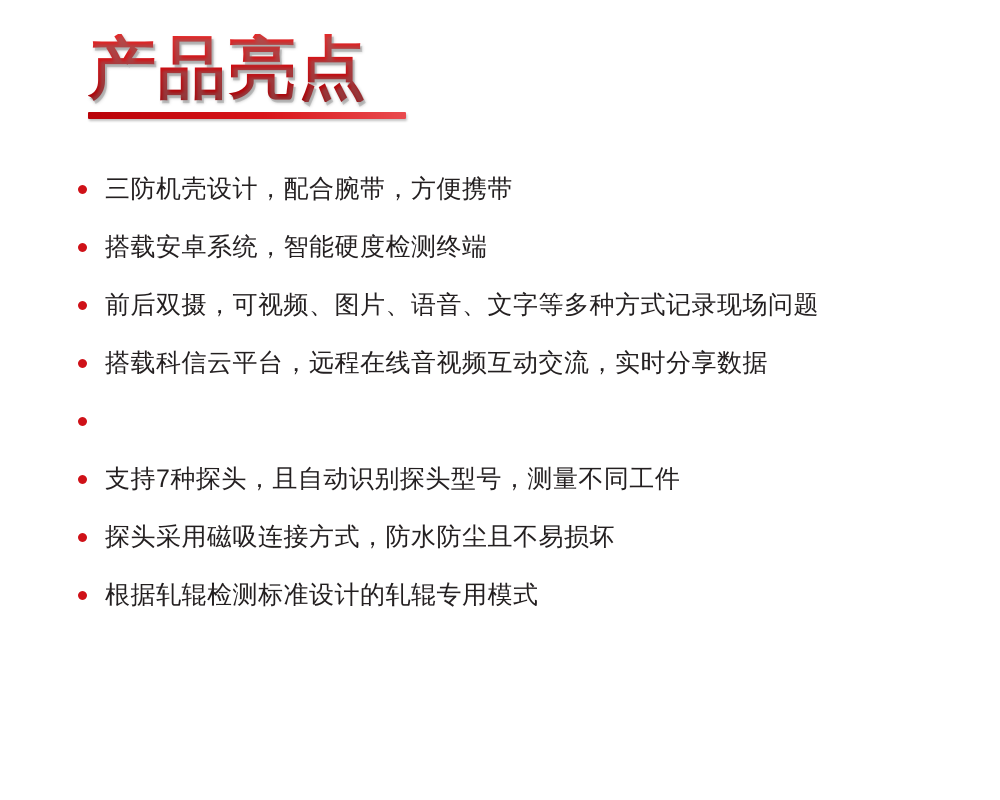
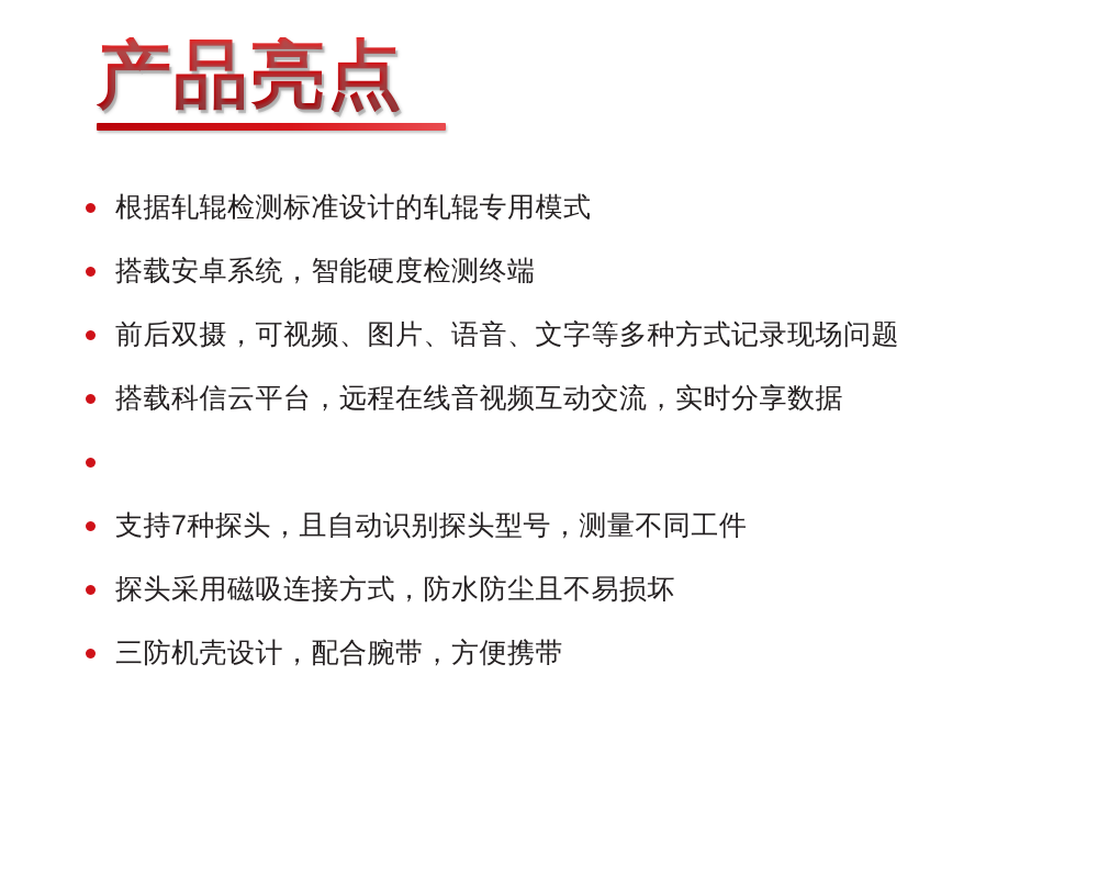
  产品亮点
- 三防机壳设计，配合腕带，方便携带
+ 根据轧辊检测标准设计的轧辊专用模式
  搭载安卓系统，智能硬度检测终端
  前后双摄，可视频、图片、语音、文字等多种方式记录现场问题
  搭载科信云平台，远程在线音视频互动交流，实时分享数据
  支持7种探头，且自动识别探头型号，测量不同工件
  探头采用磁吸连接方式，防水防尘且不易损坏
- 根据轧辊检测标准设计的轧辊专用模式
+ 三防机壳设计，配合腕带，方便携带
